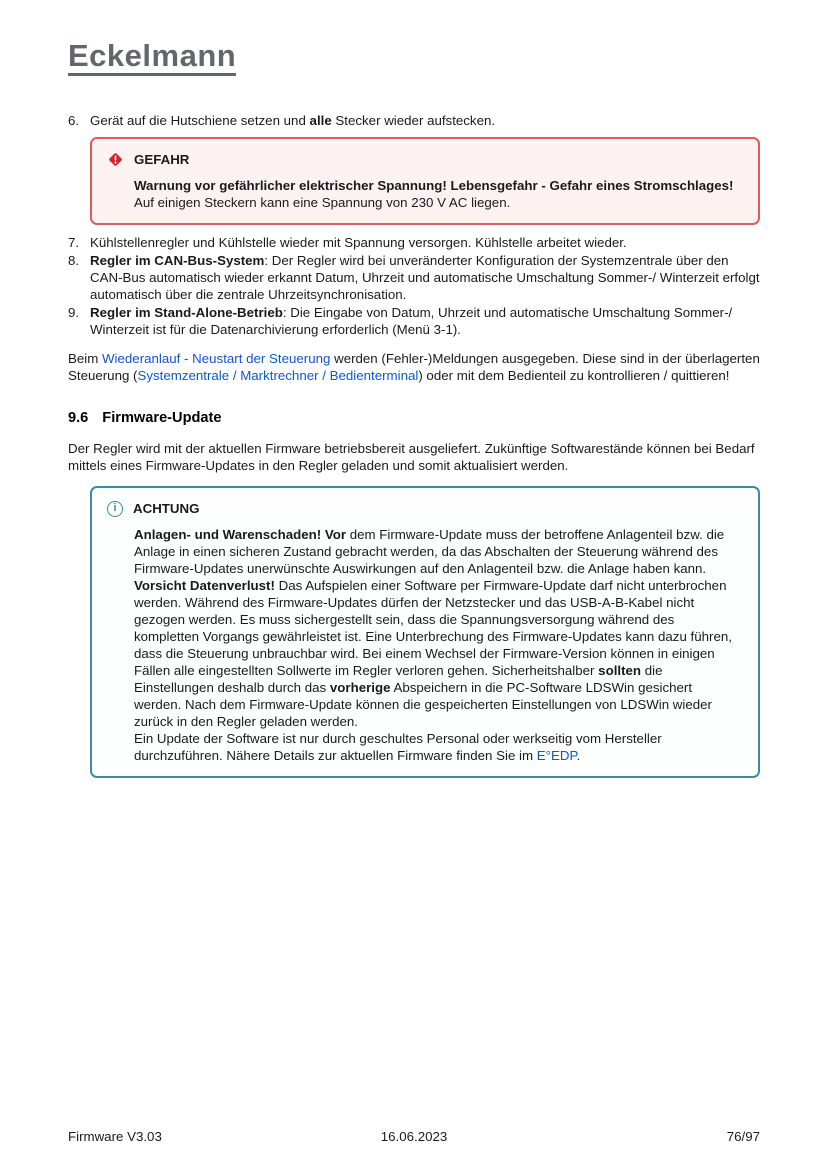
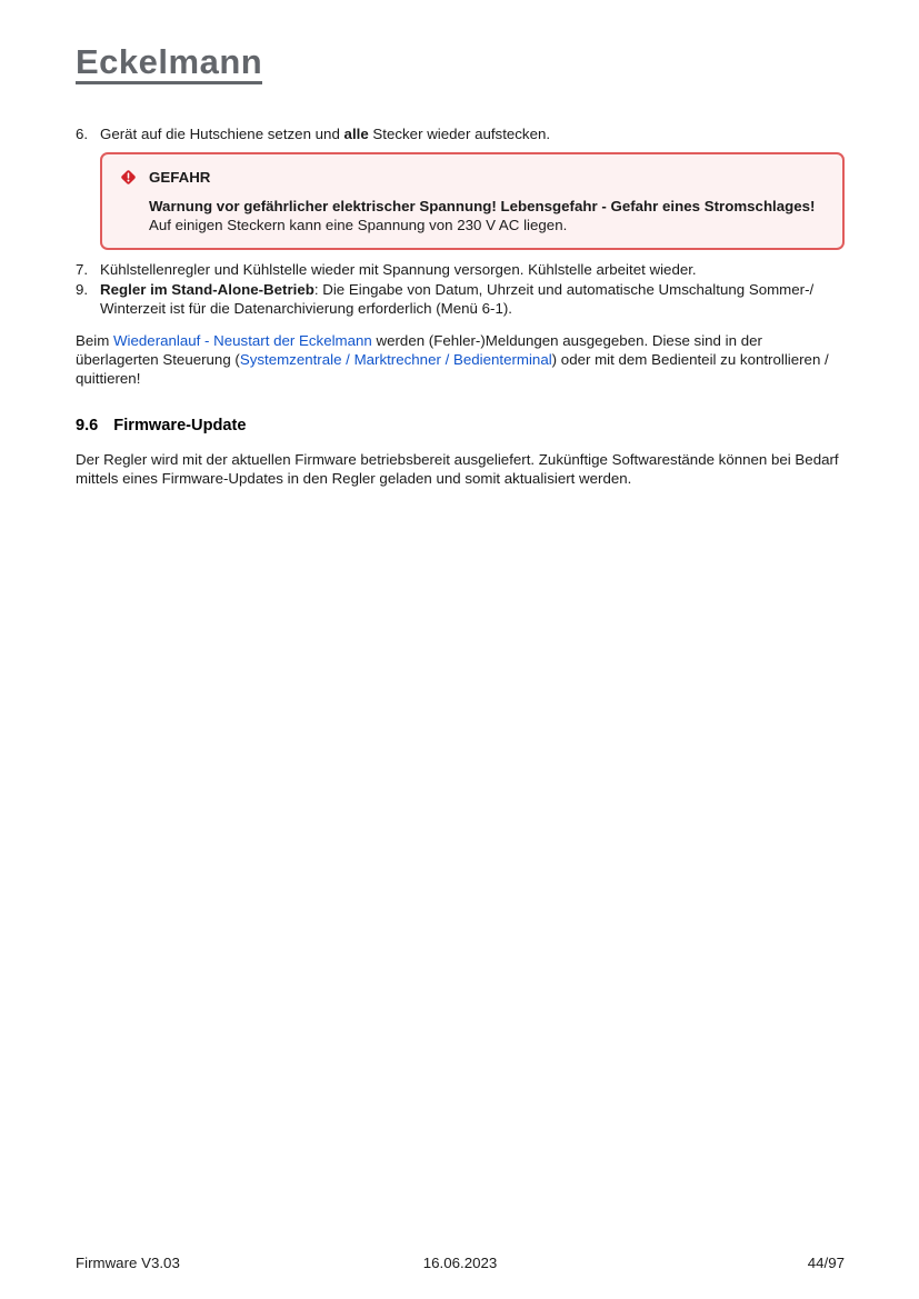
  Eckelmann
  6.
  Gerät auf die Hutschiene setzen und alle Stecker wieder aufstecken.
  GEFAHR
  Warnung vor gefährlicher elektrischer Spannung! Lebensgefahr - Gefahr eines Stromschlages! Auf einigen Steckern kann eine Spannung von 230 V AC liegen.
  7.
  Kühlstellenregler und Kühlstelle wieder mit Spannung versorgen. Kühlstelle arbeitet wieder.
- 8.
- Regler im CAN-Bus-System: Der Regler wird bei unveränderter Konfiguration der Systemzentrale über den CAN-Bus automatisch wieder erkannt Datum, Uhrzeit und automatische Umschaltung Sommer-/ Winterzeit erfolgt automatisch über die zentrale Uhrzeitsynchronisation.
  9.
- Regler im Stand-Alone-Betrieb: Die Eingabe von Datum, Uhrzeit und automatische Umschaltung Sommer-/ Winterzeit ist für die Datenarchivierung erforderlich (Menü 3-1).
+ Regler im Stand-Alone-Betrieb: Die Eingabe von Datum, Uhrzeit und automatische Umschaltung Sommer-/ Winterzeit ist für die Datenarchivierung erforderlich (Menü 6-1).
- Beim Wiederanlauf - Neustart der Steuerung werden (Fehler-)Meldungen ausgegeben. Diese sind in der überlagerten Steuerung (Systemzentrale / Marktrechner / Bedienterminal) oder mit dem Bedienteil zu kontrollieren / quittieren!
+ Beim Wiederanlauf - Neustart der Eckelmann werden (Fehler-)Meldungen ausgegeben. Diese sind in der überlagerten Steuerung (Systemzentrale / Marktrechner / Bedienterminal) oder mit dem Bedienteil zu kontrollieren / quittieren!
  9.6 Firmware-Update
  Der Regler wird mit der aktuellen Firmware betriebsbereit ausgeliefert. Zukünftige Softwarestände können bei Bedarf mittels eines Firmware-Updates in den Regler geladen und somit aktualisiert werden.
- i
- ACHTUNG
- Anlagen- und Warenschaden! Vor dem Firmware-Update muss der betroffene Anlagenteil bzw. die Anlage in einen sicheren Zustand gebracht werden, da das Abschalten der Steuerung während des Firmware-Updates unerwünschte Auswirkungen auf den Anlagenteil bzw. die Anlage haben kann.
- Vorsicht Datenverlust! Das Aufspielen einer Software per Firmware-Update darf nicht unterbrochen werden. Während des Firmware-Updates dürfen der Netzstecker und das USB-A-B-Kabel nicht gezogen werden. Es muss sichergestellt sein, dass die Spannungsversorgung während des kompletten Vorgangs gewährleistet ist. Eine Unterbrechung des Firmware-Updates kann dazu führen, dass die Steuerung unbrauchbar wird. Bei einem Wechsel der Firmware-Version können in einigen Fällen alle eingestellten Sollwerte im Regler verloren gehen. Sicherheitshalber sollten die Einstellungen deshalb durch das vorherige Abspeichern in die PC-Software LDSWin gesichert werden. Nach dem Firmware-Update können die gespeicherten Einstellungen von LDSWin wieder zurück in den Regler geladen werden.
- Ein Update der Software ist nur durch geschultes Personal oder werkseitig vom Hersteller durchzuführen. Nähere Details zur aktuellen Firmware finden Sie im E°EDP.
  Firmware V3.03
  16.06.2023
- 76/97
+ 44/97
